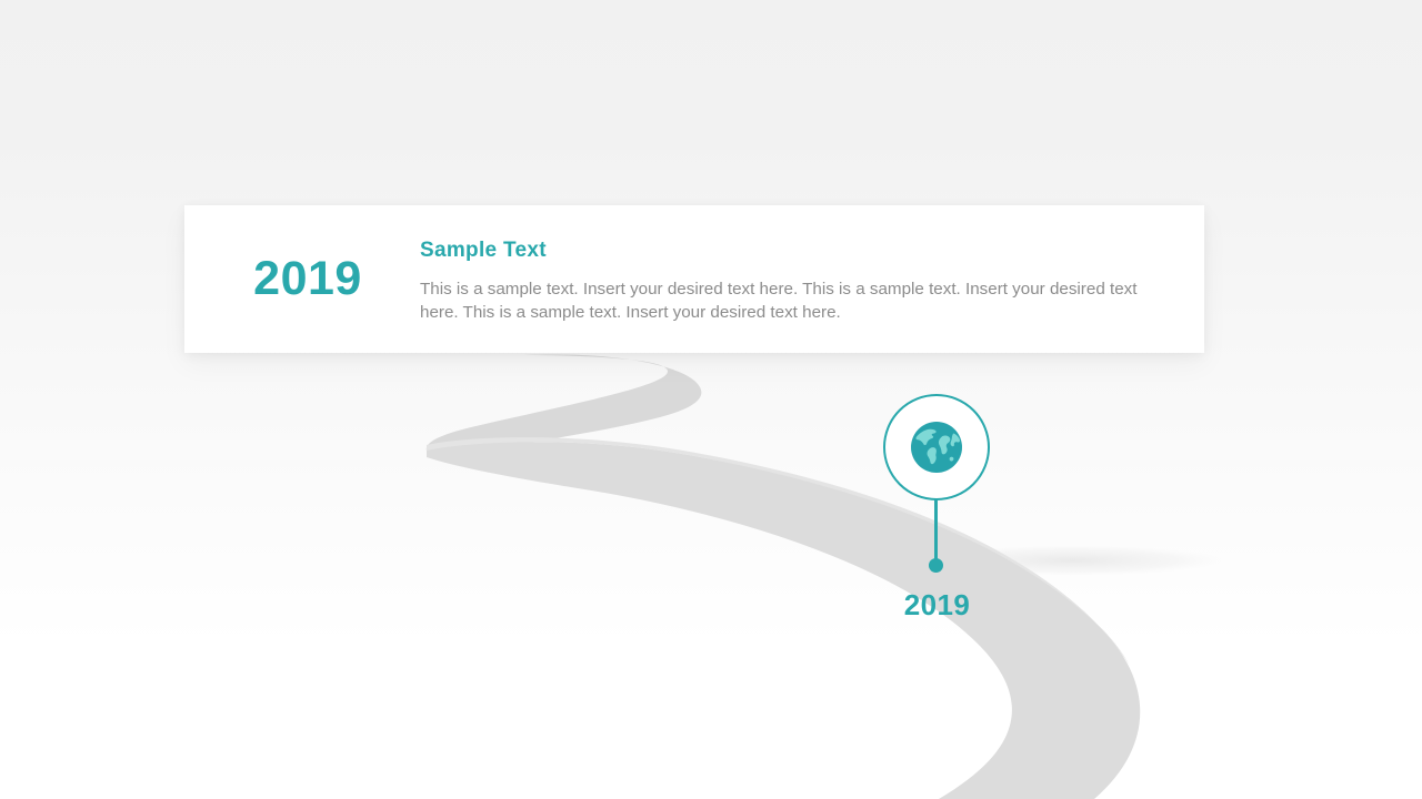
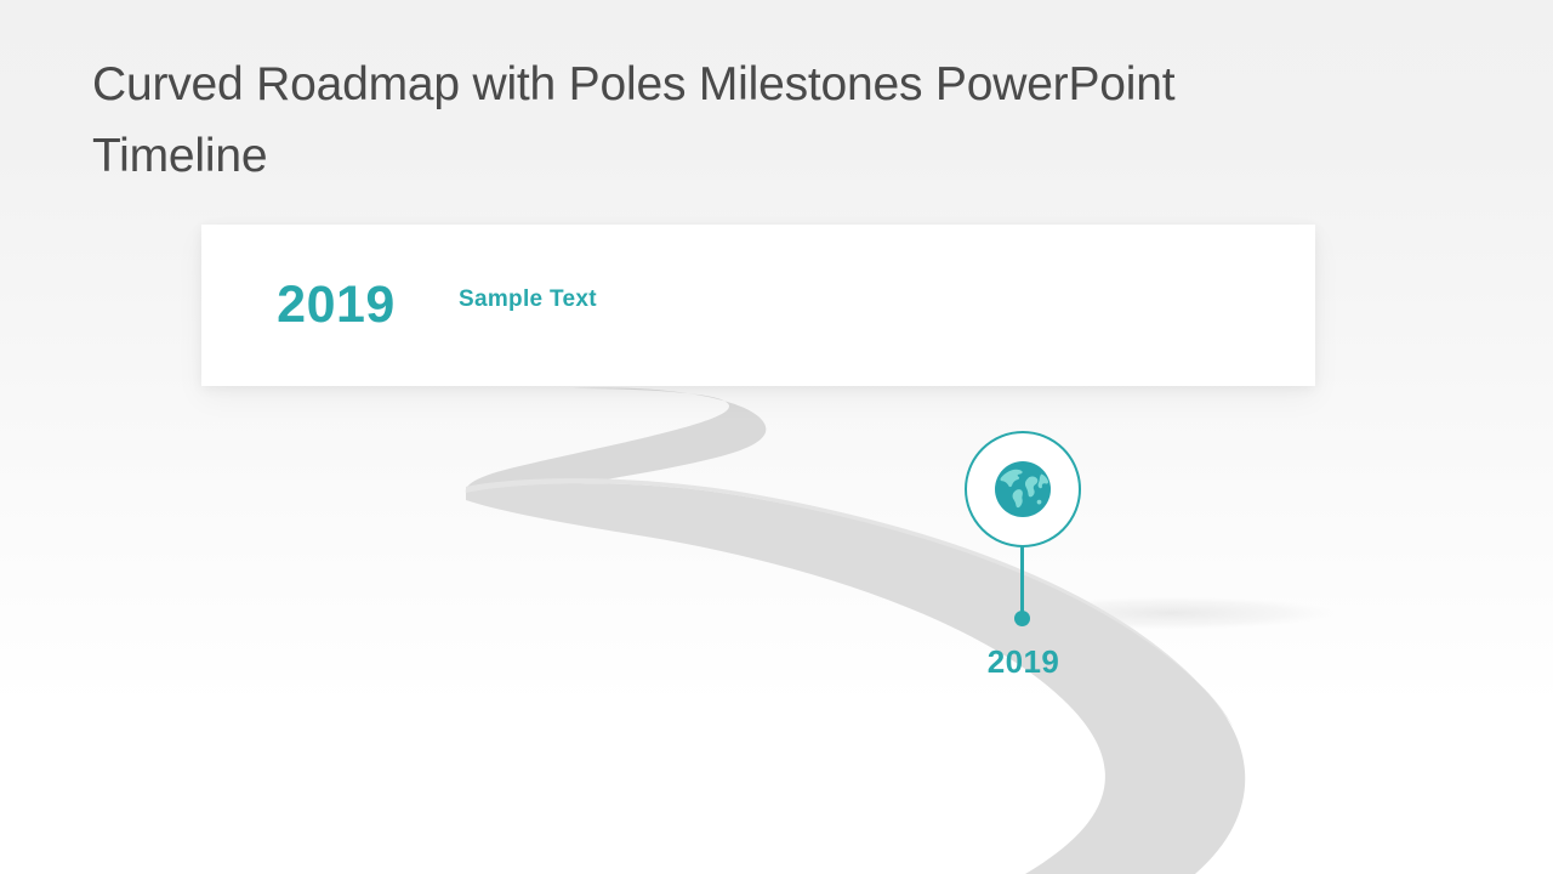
+ Curved Roadmap with Poles Milestones PowerPoint Timeline
  2019
  Sample Text
- This is a sample text. Insert your desired text here. This is a sample text. Insert your desired text here. This is a sample text. Insert your desired text here.
  2019
